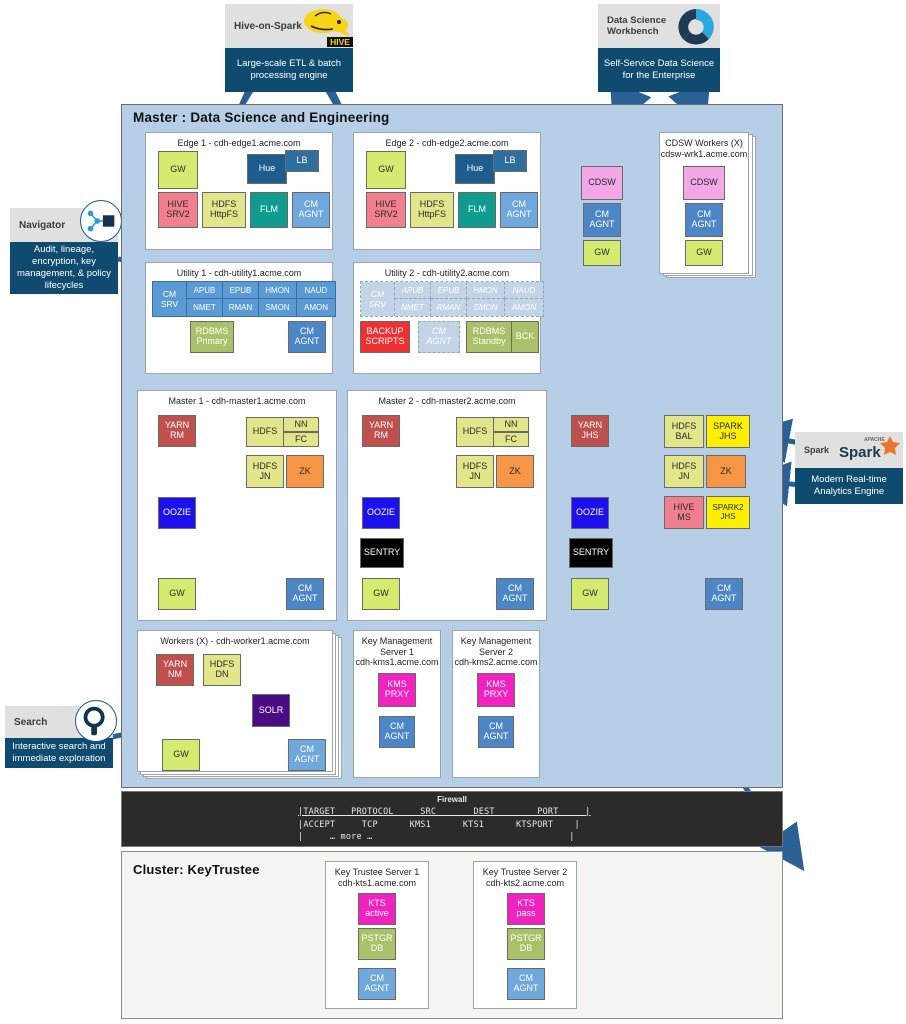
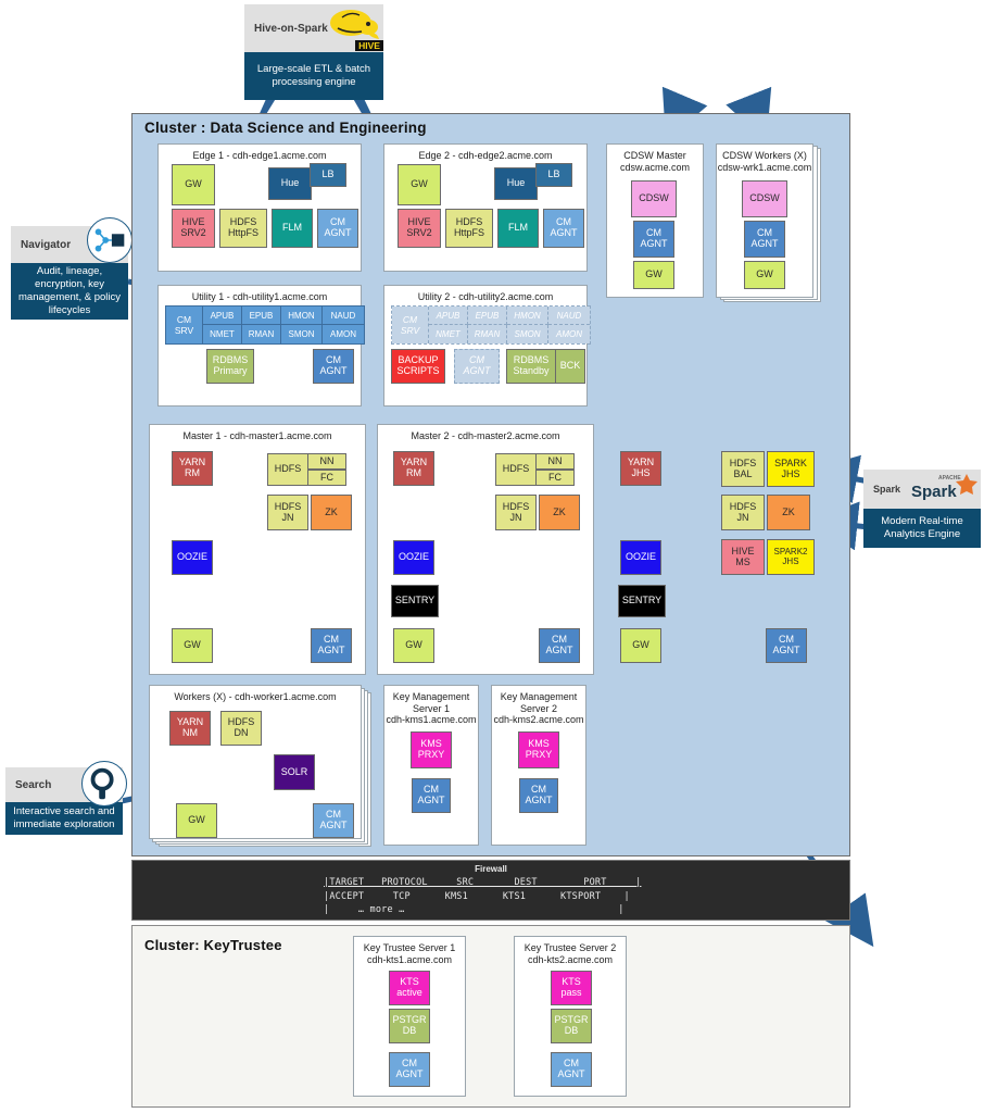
  Hive-on-Spark
  HIVE
  Large-scale ETL & batch processing engine
- Data Science
- Workbench
- Self-Service Data Science for the Enterprise
  Navigator
  Audit, lineage,
  encryption, key
  management, & policy
  lifecycles
  Search
  Interactive search and
  immediate exploration
  Spark
  Spark
  Modern Real-time
  Analytics Engine
- Master : Data Science and Engineering
+ Cluster : Data Science and Engineering
  Edge 1 - cdh-edge1.acme.com
  GW
  Hue
  LB
  HIVE
  SRV2
  HDFS
  HttpFS
  FLM
  CM
  AGNT
  Edge 2 - cdh-edge2.acme.com
  GW
  Hue
  LB
  HIVE
  SRV2
  HDFS
  HttpFS
  FLM
  CM
  AGNT
+ CDSW Master
+ cdsw.acme.com
  CDSW
  CM
  AGNT
  GW
  CDSW Workers (X)
  cdsw-wrk1.acme.com
  CDSW
  CM
  AGNT
  GW
  Utility 1 - cdh-utility1.acme.com
  CM
  SRV
  APUB
  EPUB
  HMON
  NAUD
  NMET
  RMAN
  SMON
  AMON
  RDBMS
  Primary
  CM
  AGNT
  Utility 2 - cdh-utility2.acme.com
  CM
  SRV
  APUB
  EPUB
  HMON
  NAUD
  NMET
  RMAN
  SMON
  AMON
  BACKUP
  SCRIPTS
  CM
  AGNT
  RDBMS
  Standby
  BCK
  Master 1 - cdh-master1.acme.com
  YARN
  RM
  HDFS
  NN
  FC
  HDFS
  JN
  ZK
  OOZIE
  GW
  CM
  AGNT
  Master 2 - cdh-master2.acme.com
  YARN
  RM
  HDFS
  NN
  FC
  HDFS
  JN
  ZK
  OOZIE
  SENTRY
  GW
  CM
  AGNT
  YARN
  JHS
  HDFS
  BAL
  SPARK
  JHS
  HDFS
  JN
  ZK
  HIVE
  MS
  SPARK2
  JHS
  OOZIE
  SENTRY
  GW
  CM
  AGNT
  Workers (X) - cdh-worker1.acme.com
  YARN
  NM
  HDFS
  DN
  SOLR
  GW
  CM
  AGNT
  Key Management
  Server 1
  cdh-kms1.acme.com
  KMS
  PRXY
  CM
  AGNT
  Key Management
  Server 2
  cdh-kms2.acme.com
  KMS
  PRXY
  CM
  AGNT
  Firewall
  |TARGET PROTOCOL SRC DEST PORT |
  |ACCEPT TCP KMS1 KTS1 KTSPORT |
  | … more … |
  Cluster: KeyTrustee
  Key Trustee Server 1
  cdh-kts1.acme.com
  KTS
  active
  PSTGR
  DB
  CM
  AGNT
  Key Trustee Server 2
  cdh-kts2.acme.com
  KTS
  pass
  PSTGR
  DB
  CM
  AGNT
